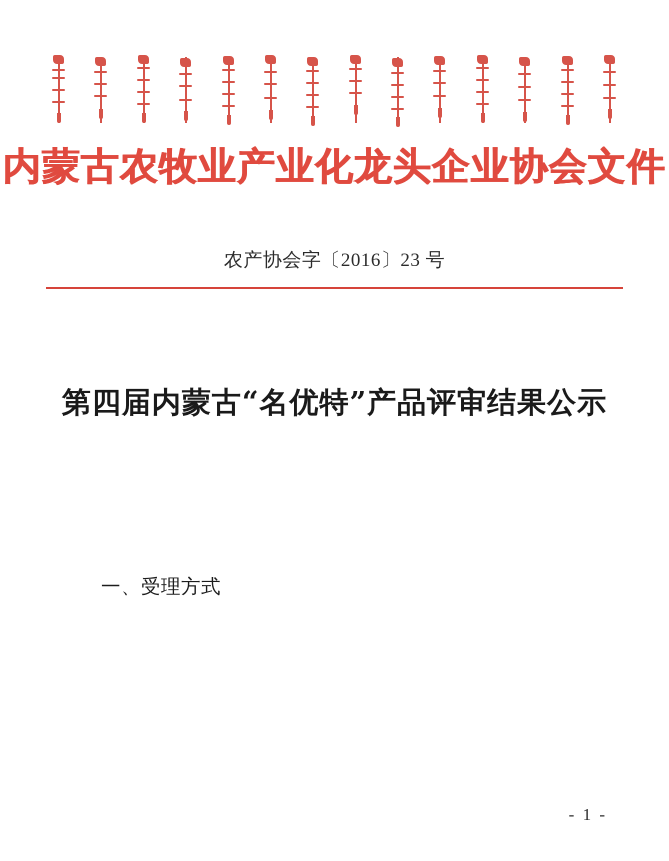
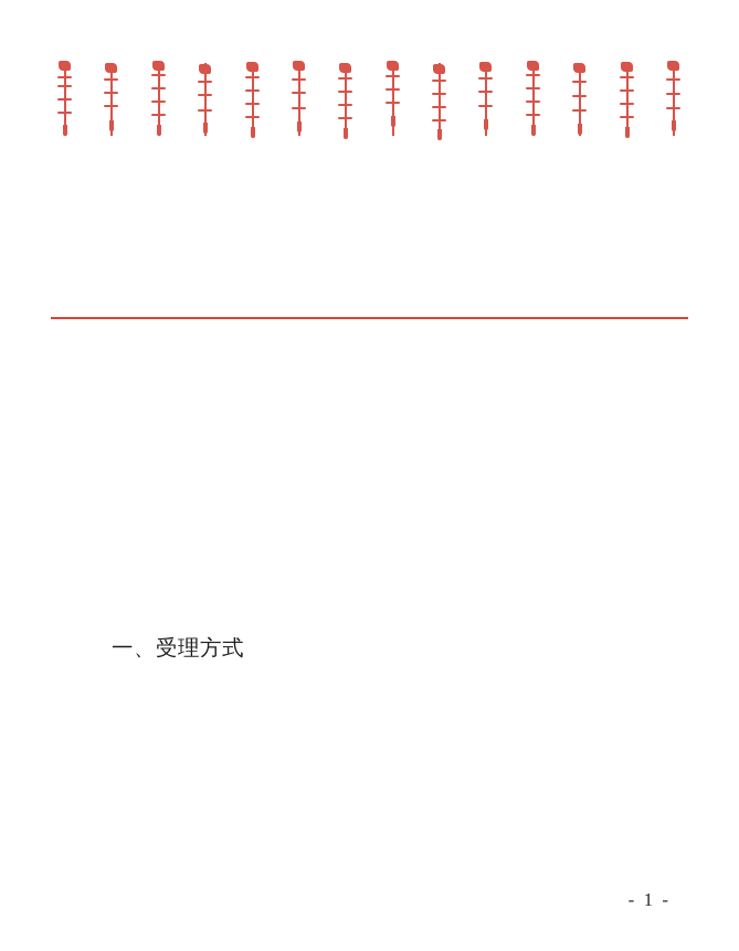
- 内蒙古农牧业产业化龙头企业协会文件
- 农产协会字〔2016〕23 号
- 第四届内蒙古“名优特”产品评审结果公示
  一、受理方式
  - 1 -
